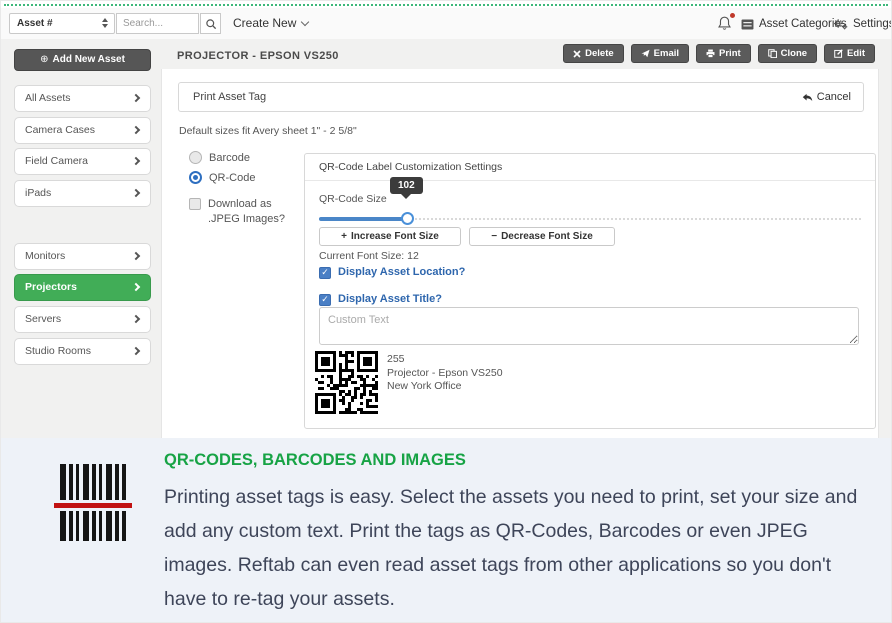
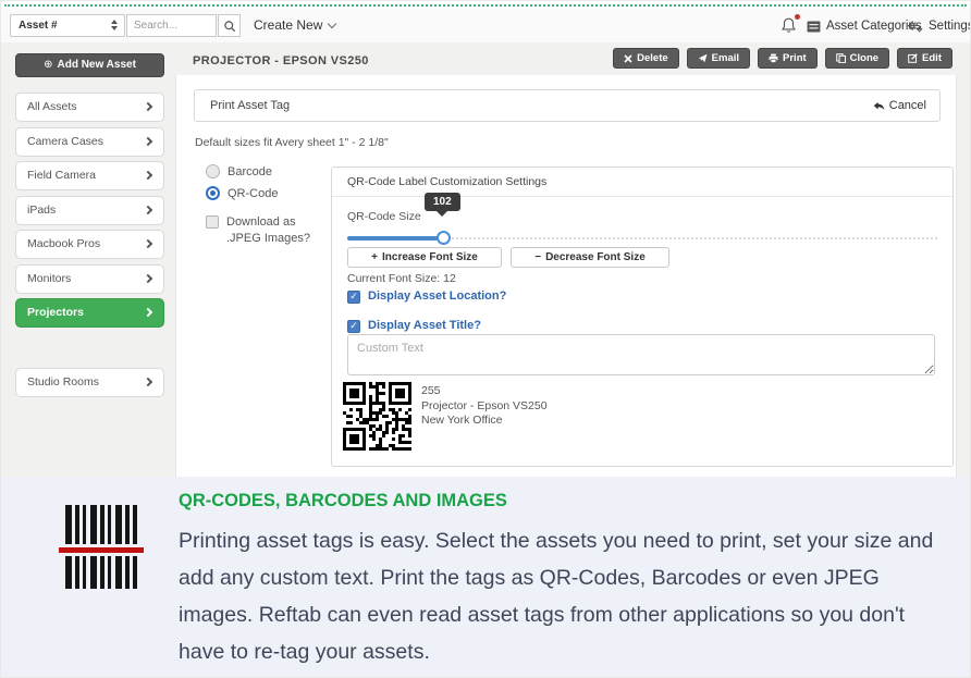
  Asset #
  Search...
  Create New
  Asset Categories
  Setting
  ⊕ Add New Asset
  All Assets
  Camera Cases
  Field Camera
  iPads
+ Macbook Pros
  Monitors
  Projectors
- Servers
  Studio Rooms
  PROJECTOR - EPSON VS250
  Delete
  Email
  Print
  Clone
  Edit
  Print Asset Tag
  Cancel
- Default sizes fit Avery sheet 1" - 2 5/8"
+ Default sizes fit Avery sheet 1" - 2 1/8"
  Barcode
  QR-Code
  Download as .JPEG Images?
  QR-Code Label Customization Settings
  QR-Code Size
  102
  +
  Increase Font Size
  −
  Decrease Font Size
  Current Font Size: 12
  ✓
  Display Asset Location?
  ✓
  Display Asset Title?
  Custom Text
  255
  Projector - Epson VS250
  New York Office
  QR-CODES, BARCODES AND IMAGES
  Printing asset tags is easy. Select the assets you need to print, set your size and add any custom text. Print the tags as QR-Codes, Barcodes or even JPEG images. Reftab can even read asset tags from other applications so you don't have to re-tag your assets.
